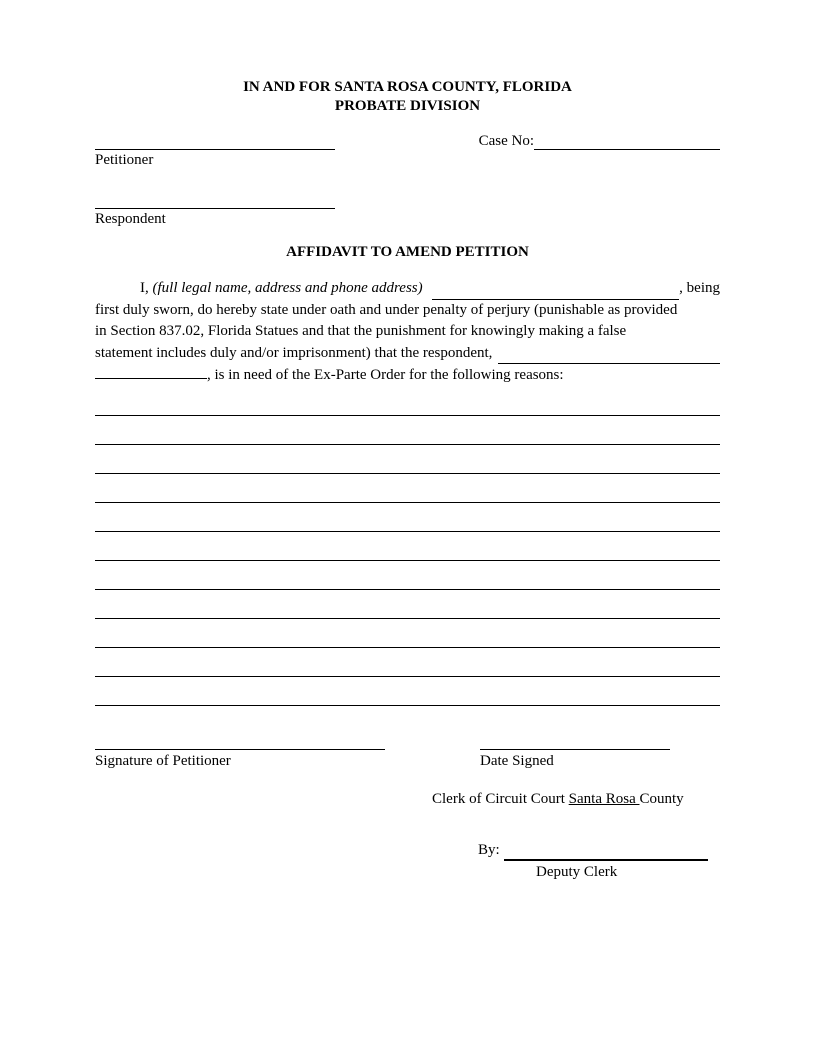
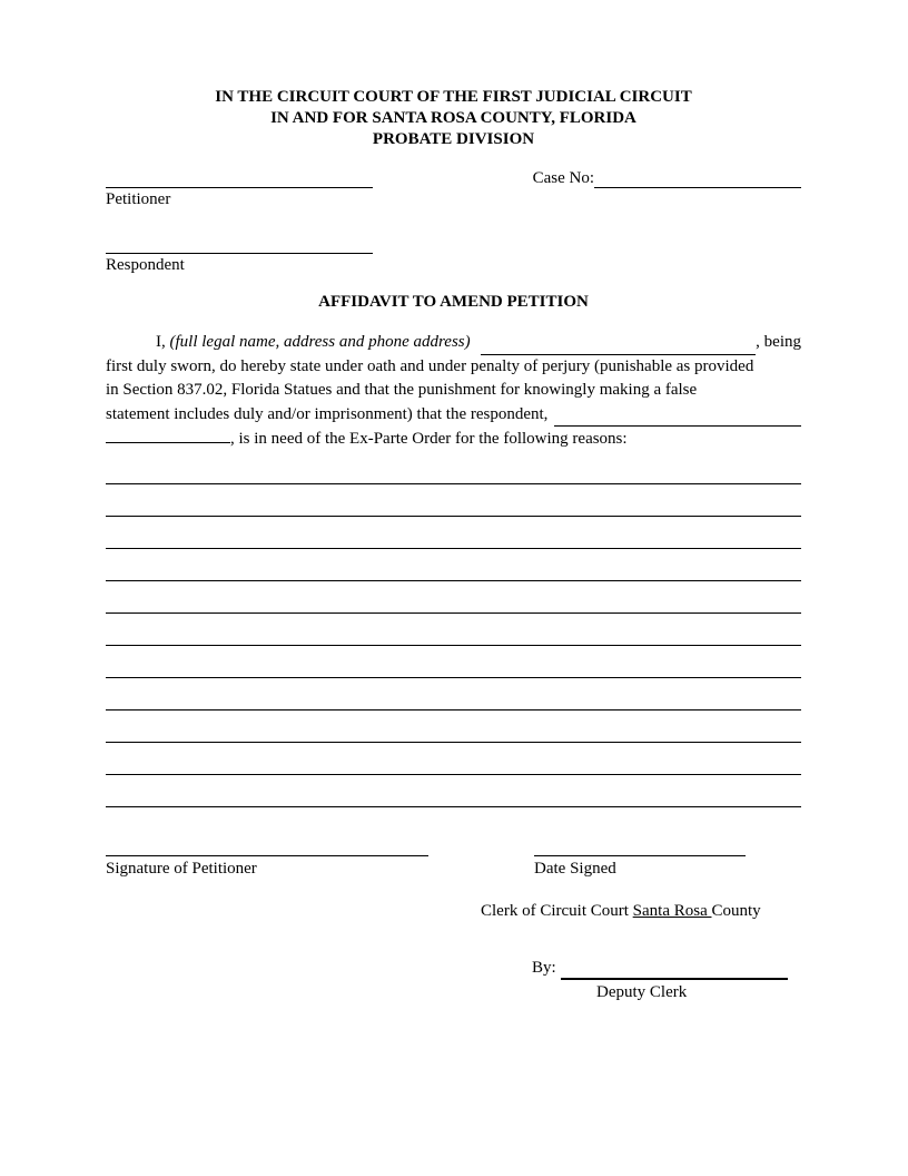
+ IN THE CIRCUIT COURT OF THE FIRST JUDICIAL CIRCUIT
  IN AND FOR SANTA ROSA COUNTY, FLORIDA
  PROBATE DIVISION
  Petitioner
  Case No:
  Respondent
  AFFIDAVIT TO AMEND PETITION
  I,
  (full legal name, address and phone address)
  , being
  first duly sworn, do hereby state under oath and under penalty of perjury (punishable as provided
  in Section 837.02, Florida Statues and that the punishment for knowingly making a false
  statement includes duly and/or imprisonment) that the respondent,
  , is in need of the Ex-Parte Order for the following reasons:
  Signature of Petitioner
  Date Signed
  Clerk of Circuit Court Santa Rosa County
  By:
  Deputy Clerk
